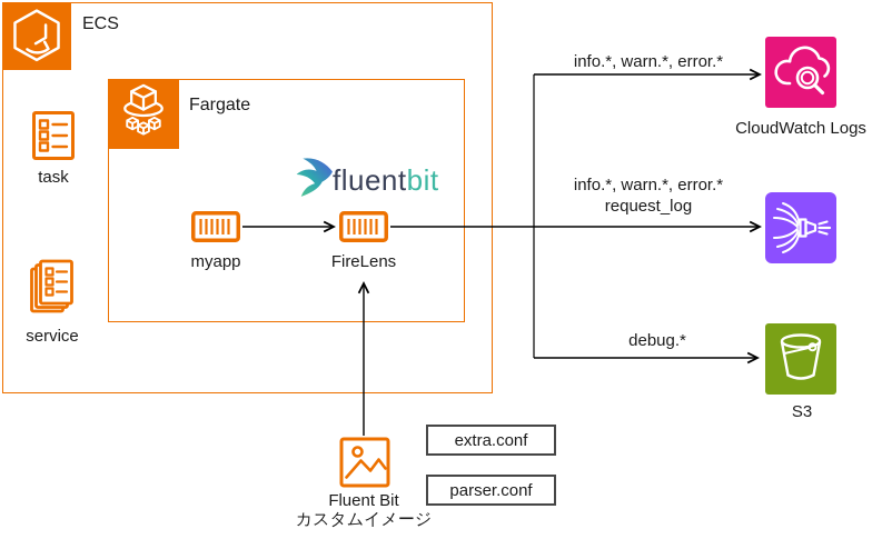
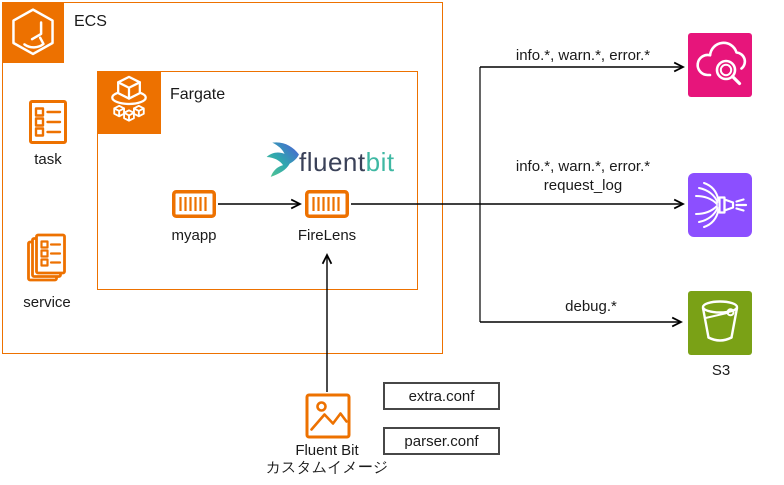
  ECS
  Fargate
  task
  service
  fluentbit
  myapp
  FireLens
  info.*, warn.*, error.*
  info.*, warn.*, error.*
  request_log
  debug.*
- CloudWatch Logs
  S3
  Fluent Bit
  カスタムイメージ
  extra.conf
  parser.conf
